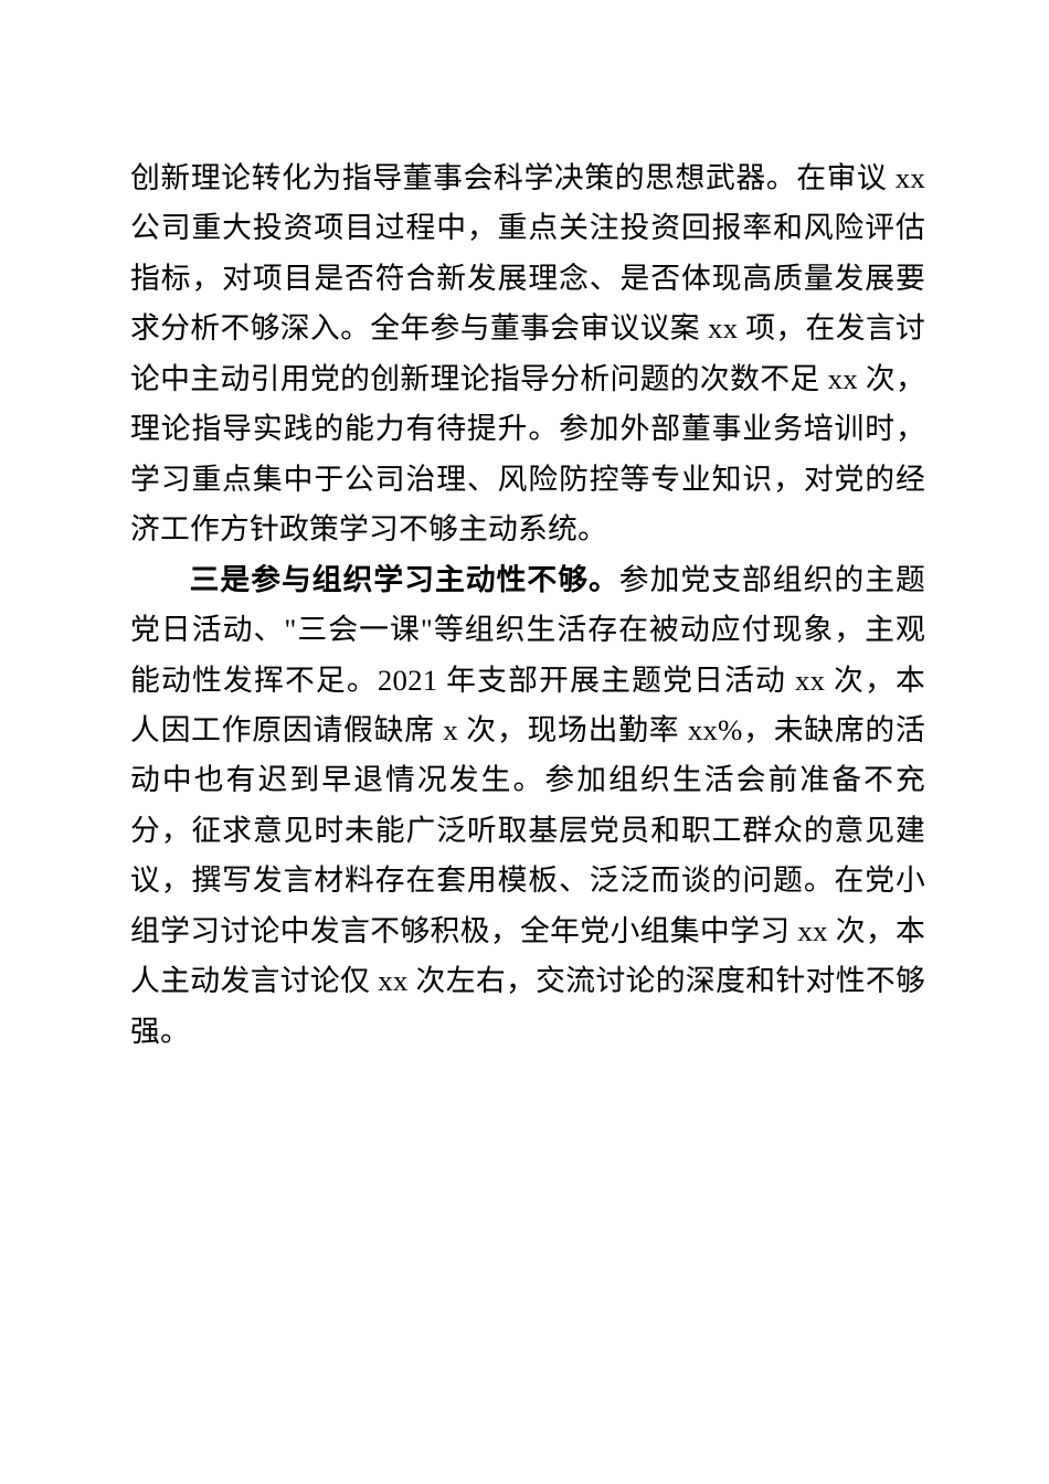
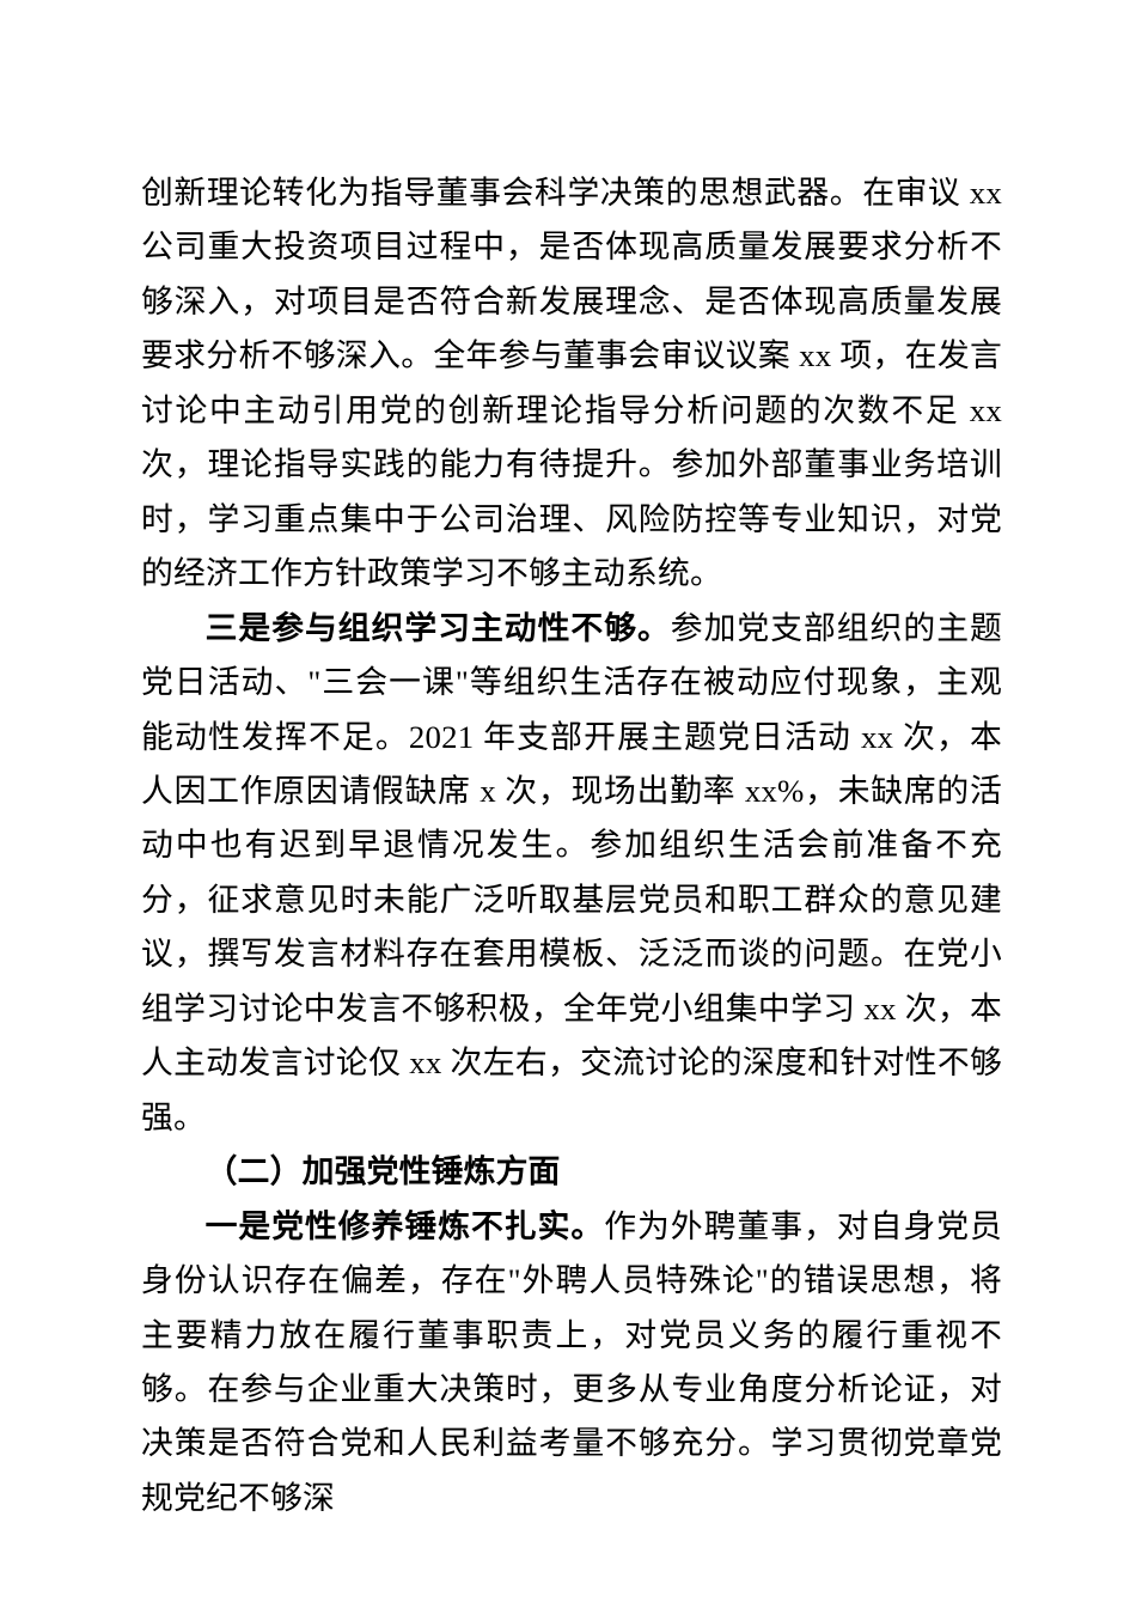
- 创新理论转化为指导董事会科学决策的思想武器。在审议 xx 公司重大投资项目过程中，重点关注投资回报率和风险评估指标，对项目是否符合新发展理念、是否体现高质量发展要求分析不够深入。全年参与董事会审议议案 xx 项，在发言讨论中主动引用党的创新理论指导分析问题的次数不足 xx 次，理论指导实践的能力有待提升。参加外部董事业务培训时，学习重点集中于公司治理、风险防控等专业知识，对党的经济工作方针政策学习不够主动系统。
+ 创新理论转化为指导董事会科学决策的思想武器。在审议 xx 公司重大投资项目过程中，是否体现高质量发展要求分析不够深入，对项目是否符合新发展理念、是否体现高质量发展要求分析不够深入。全年参与董事会审议议案 xx 项，在发言讨论中主动引用党的创新理论指导分析问题的次数不足 xx 次，理论指导实践的能力有待提升。参加外部董事业务培训时，学习重点集中于公司治理、风险防控等专业知识，对党的经济工作方针政策学习不够主动系统。
  三是参与组织学习主动性不够。参加党支部组织的主题党日活动、"三会一课"等组织生活存在被动应付现象，主观能动性发挥不足。2021 年支部开展主题党日活动 xx 次，本人因工作原因请假缺席 x 次，现场出勤率 xx%，未缺席的活动中也有迟到早退情况发生。参加组织生活会前准备不充分，征求意见时未能广泛听取基层党员和职工群众的意见建议，撰写发言材料存在套用模板、泛泛而谈的问题。在党小组学习讨论中发言不够积极，全年党小组集中学习 xx 次，本人主动发言讨论仅 xx 次左右，交流讨论的深度和针对性不够强。
+ （二）加强党性锤炼方面
+ 一是党性修养锤炼不扎实。作为外聘董事，对自身党员身份认识存在偏差，存在"外聘人员特殊论"的错误思想，将主要精力放在履行董事职责上，对党员义务的履行重视不够。在参与企业重大决策时，更多从专业角度分析论证，对决策是否符合党和人民利益考量不够充分。学习贯彻党章党规党纪不够深
